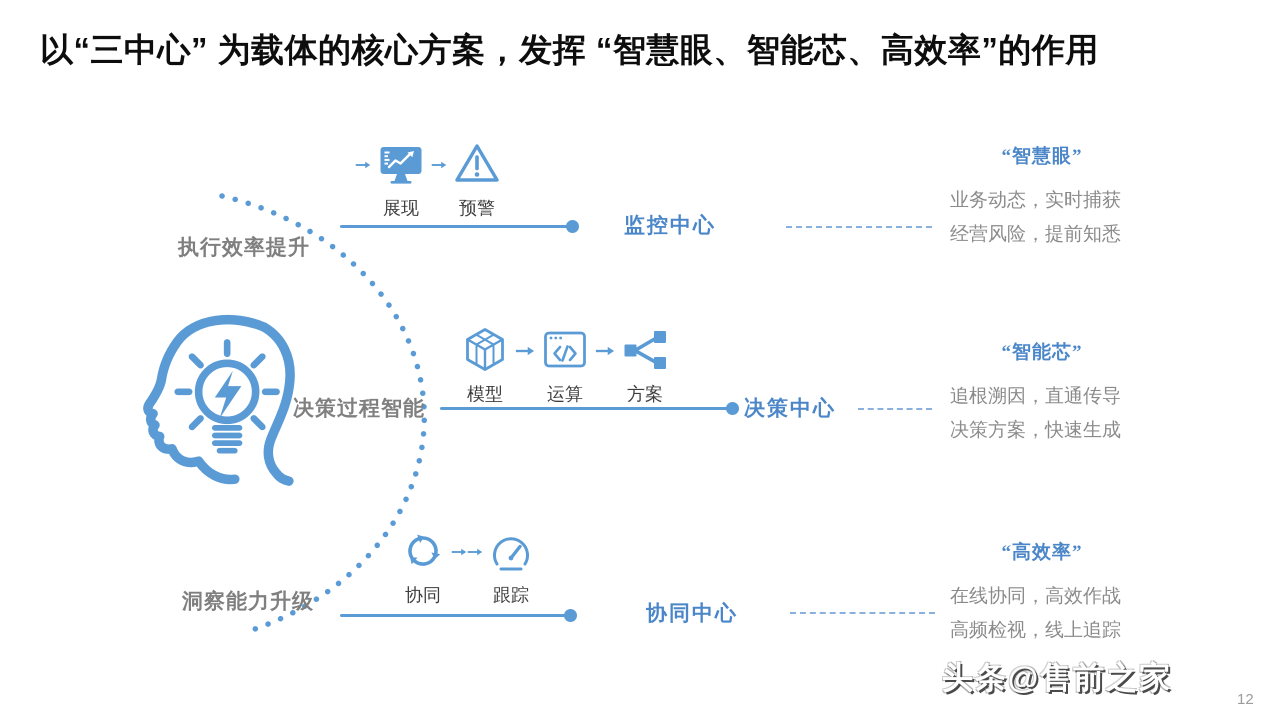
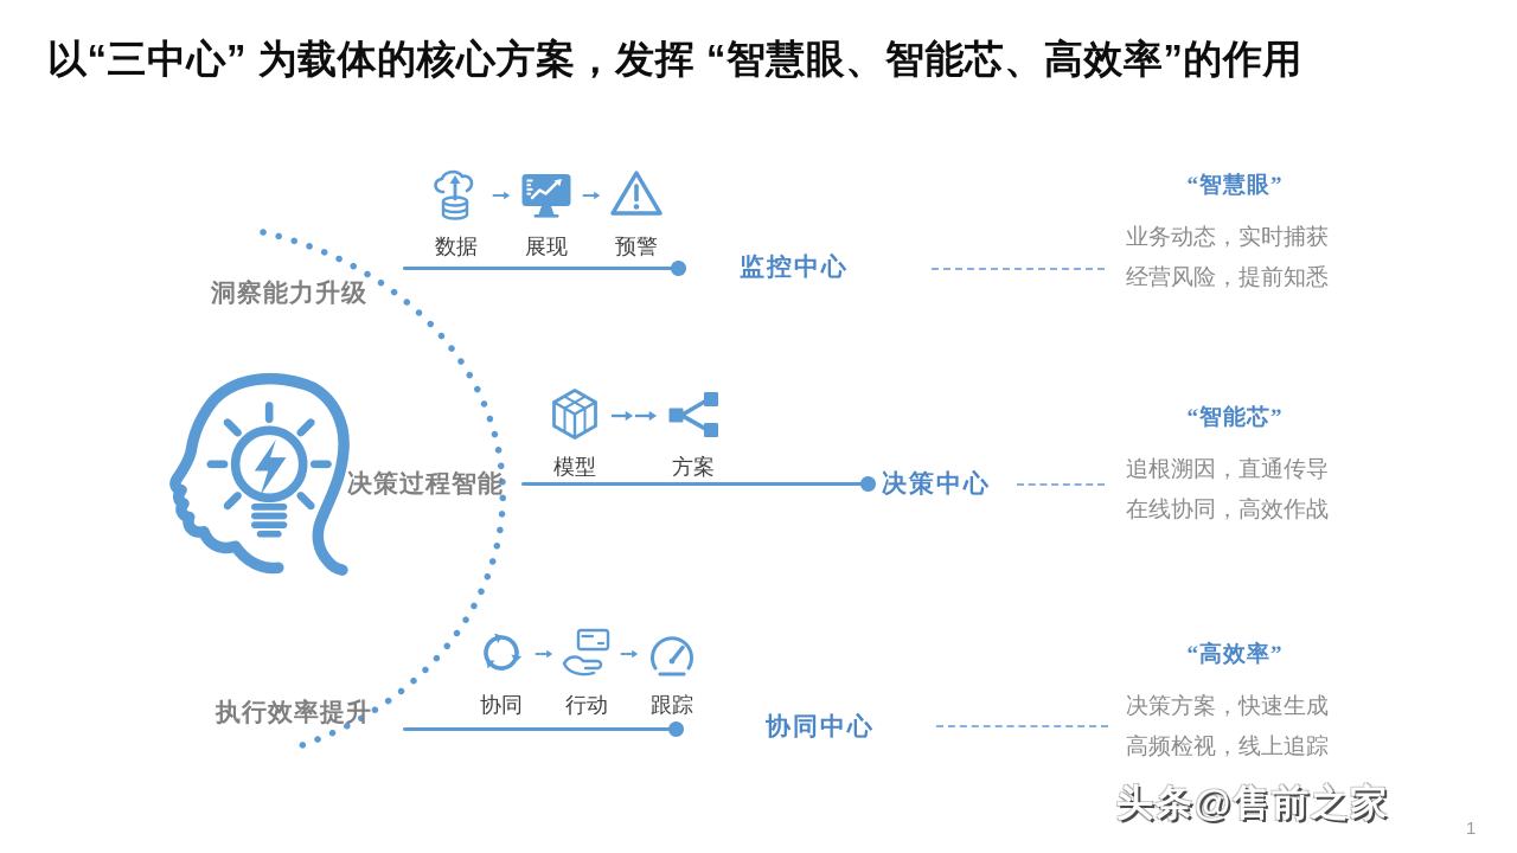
  以“三中心” 为载体的核心方案，发挥 “智慧眼、智能芯、高效率”的作用
- 执行效率提升
+ 洞察能力升级
  决策过程智能
- 洞察能力升级
+ 执行效率提升
+ 数据
  展现
  预警
  监控中心
  “智慧眼”
  业务动态，实时捕获
  经营风险，提前知悉
  模型
- 运算
  方案
  决策中心
  “智能芯”
  追根溯因，直通传导
- 决策方案，快速生成
+ 在线协同，高效作战
  协同
+ 行动
  跟踪
  协同中心
  “高效率”
- 在线协同，高效作战
+ 决策方案，快速生成
  高频检视，线上追踪
  头条@售前之家
- 12
+ 1
